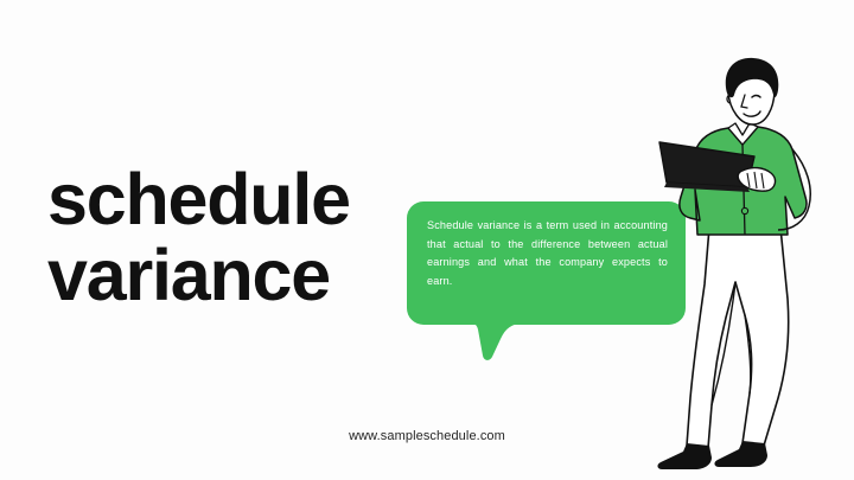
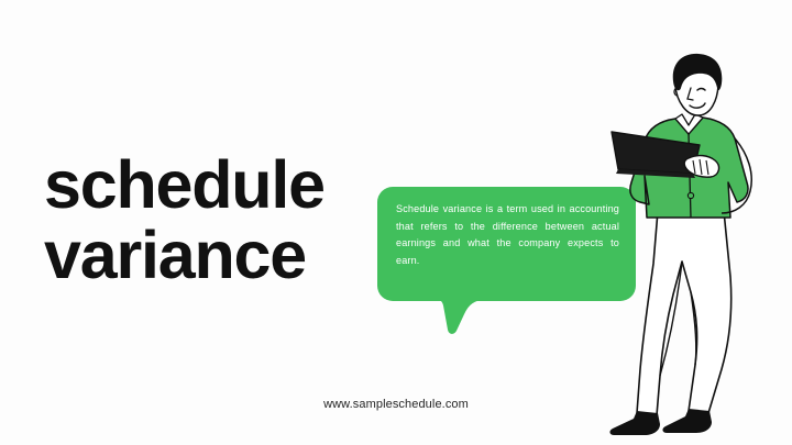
  schedule
  variance
- Schedule variance is a term used in accounting that actual to the difference between actual earnings and what the company expects to earn.
+ Schedule variance is a term used in accounting that refers to the difference between actual earnings and what the company expects to earn.
  www.sampleschedule.com
